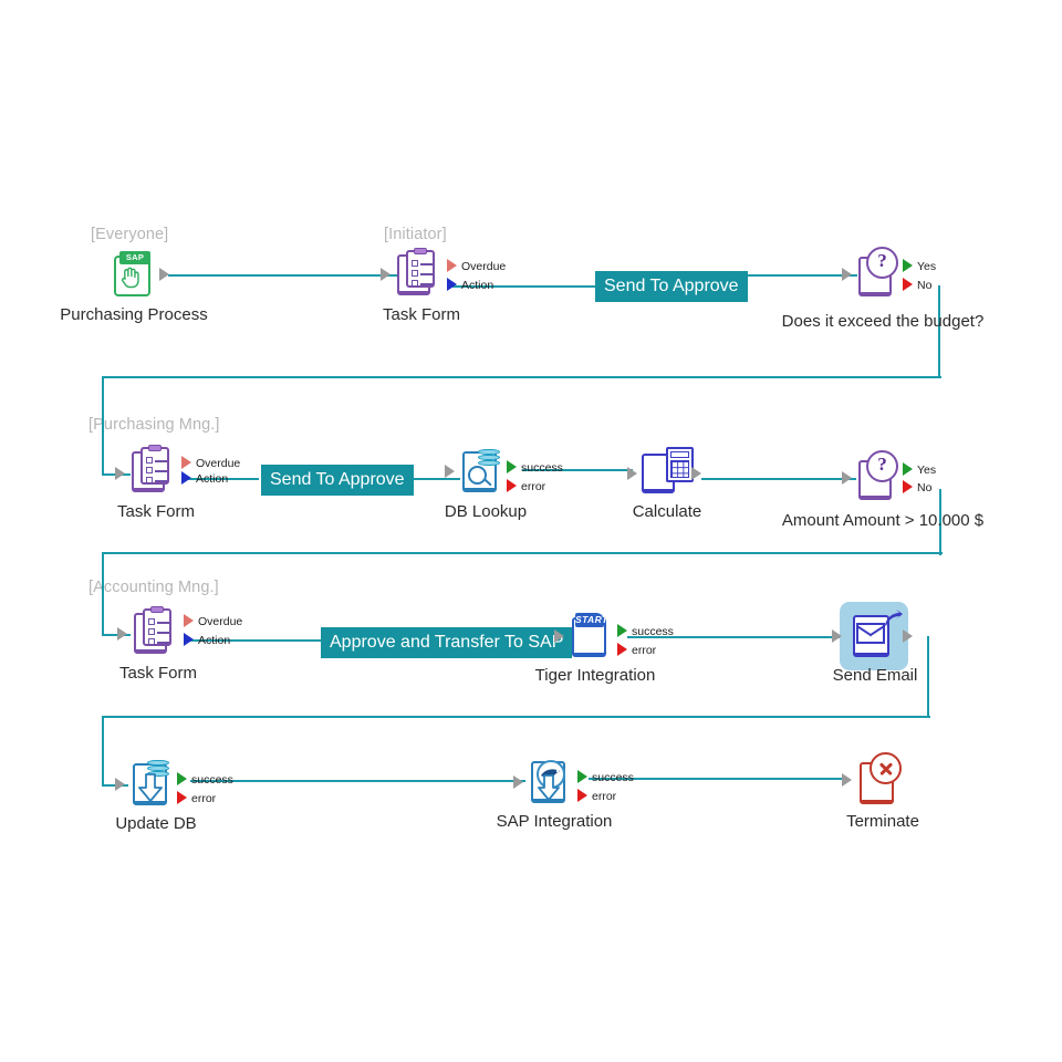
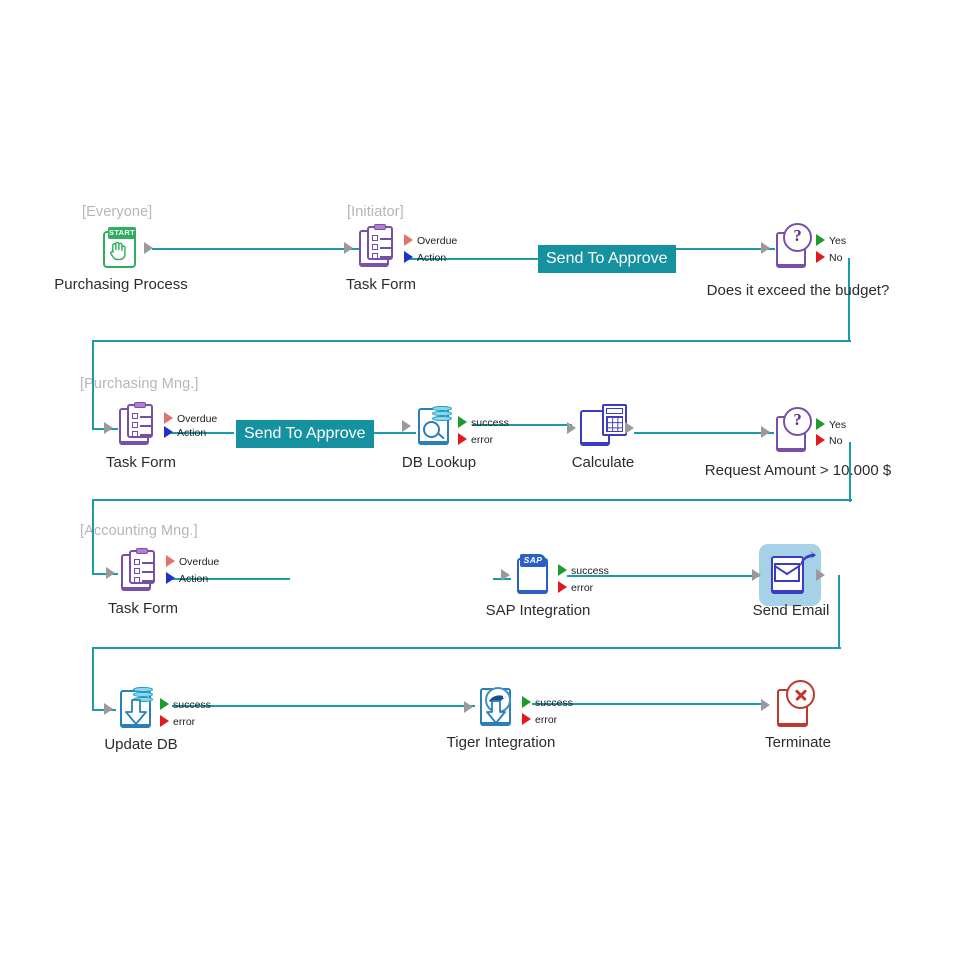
  [Everyone]
  [Initiator]
  [Purchasing Mng.]
  [Accounting Mng.]
  Send To Approve
  Send To Approve
- Approve and Transfer To SAP
- SAP
+ START
  Purchasing Process
  Overdue
  Action
  Task Form
  ?
  Yes
  No
  Does it exceed the budget?
  Overdue
  Action
  Task Form
  success
  error
  DB Lookup
  Calculate
  ?
  Yes
  No
- Amount Amount > 10.000 $
+ Request Amount > 10.000 $
  Overdue
  Action
  Task Form
- START
+ SAP
  success
  error
- Tiger Integration
+ SAP Integration
  Send Email
  success
  error
  Update DB
  success
  error
- SAP Integration
+ Tiger Integration
  Terminate
